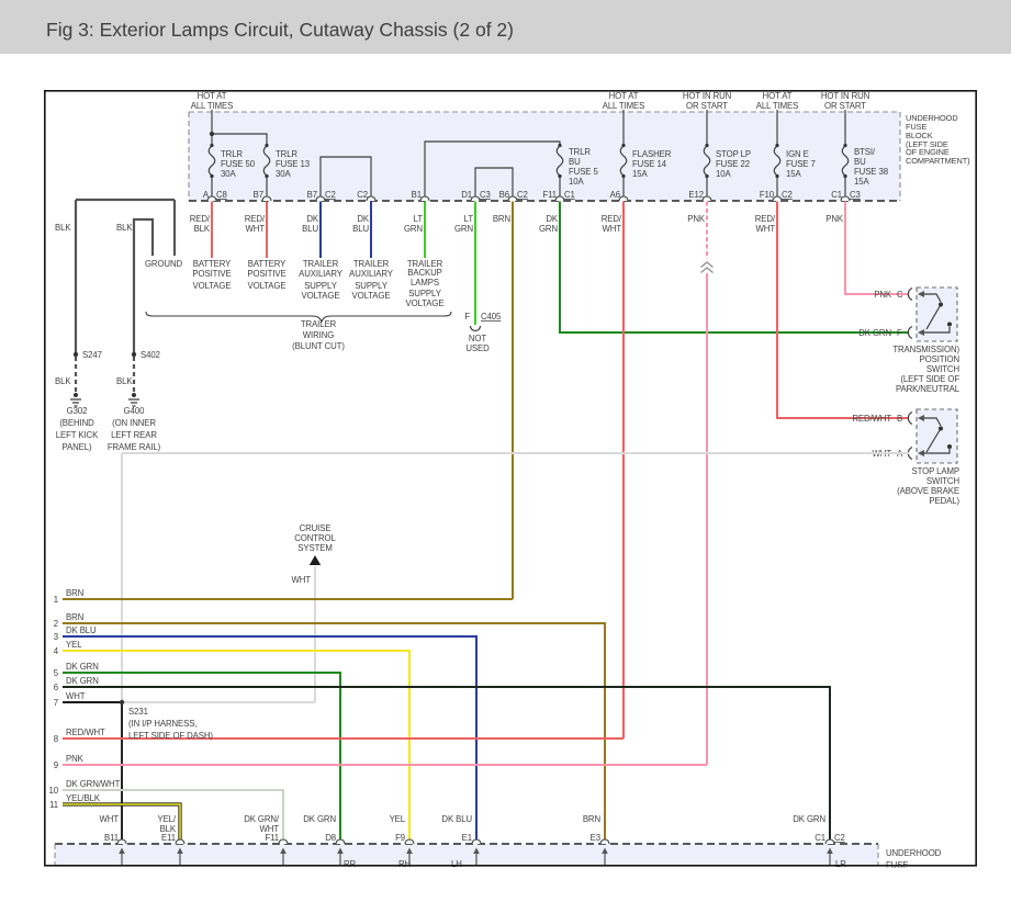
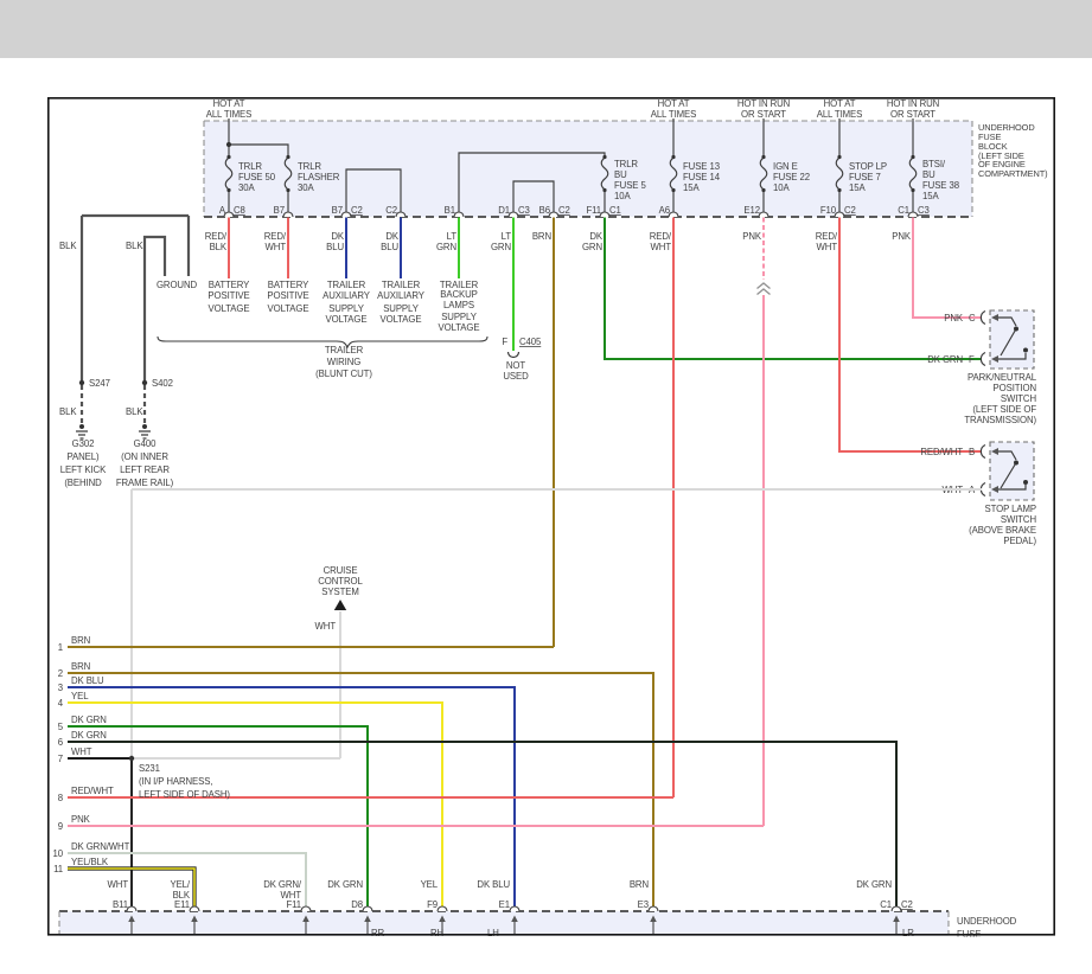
- Fig 3: Exterior Lamps Circuit, Cutaway Chassis (2 of 2)
  TRLR
  FUSE 50
  30A
  TRLR
- FUSE 13
+ FLASHER
  30A
  TRLR
  BU
  FUSE 5
  10A
- FLASHER
+ FUSE 13
  FUSE 14
  15A
- STOP LP
+ IGN E
  FUSE 22
  10A
- IGN E
+ STOP LP
  FUSE 7
  15A
  BTSI/
  BU
  FUSE 38
  15A
  HOT AT
  ALL TIMES
  HOT AT
  ALL TIMES
  HOT IN RUN
  OR START
  HOT AT
  ALL TIMES
  HOT IN RUN
  OR START
  UNDERHOOD
  FUSE
  BLOCK
  (LEFT SIDE
  OF ENGINE
  COMPARTMENT)
  A
  C8
  B7
  B7
  C2
  C2
  B1
  D1
  C3
  B6
  C2
  F11
  C1
  A6
  E12
  F10
  C2
  C1
  C3
  RED/
  BLK
  RED/
  WHT
  DK
  BLU
  DK
  BLU
  LT
  GRN
  LT
  GRN
  BRN
  DK
  GRN
  RED/
  WHT
  PNK
  RED/
  WHT
  PNK
  GROUND
  BATTERY
  POSITIVE
  VOLTAGE
  BATTERY
  POSITIVE
  VOLTAGE
  TRAILER
  AUXILIARY
  SUPPLY
  VOLTAGE
  TRAILER
  AUXILIARY
  SUPPLY
  VOLTAGE
  TRAILER
  BACKUP
  LAMPS
  SUPPLY
  VOLTAGE
  S247
  S402
  BLK
  BLK
  BLK
  BLK
  G302
- (BEHIND
+ PANEL)
  LEFT KICK
- PANEL)
+ (BEHIND
  G400
  (ON INNER
  LEFT REAR
  FRAME RAIL)
  TRAILER
  WIRING
  (BLUNT CUT)
  F
  C405
  NOT
  USED
  PNK
  C
  DK GRN
  F
- TRANSMISSION)
+ PARK/NEUTRAL
  POSITION
  SWITCH
  (LEFT SIDE OF
- PARK/NEUTRAL
+ TRANSMISSION)
  RED/WHT
  B
  STOP LAMP
  SWITCH
  (ABOVE BRAKE
  PEDAL)
  CRUISE
  CONTROL
  SYSTEM
  WHT
  1
  2
  3
  4
  5
  6
  7
  8
  9
  10
  11
  BRN
  BRN
  DK BLU
  YEL
  DK GRN
  DK GRN
  WHT
  RED/WHT
  PNK
  DK GRN/WHT
  YEL/BLK
  S231
  (IN I/P HARNESS,
  LEFT SIDE OF DASH)
  WHT
  YEL/
  BLK
  DK GRN/
  WHT
  DK GRN
  YEL
  DK BLU
  BRN
  DK GRN
  B11
  E11
  F11
  D8
  F9
  E1
  E3
  C1
  C2
  RR
  RH
  LH
  LR
  UNDERHOOD
